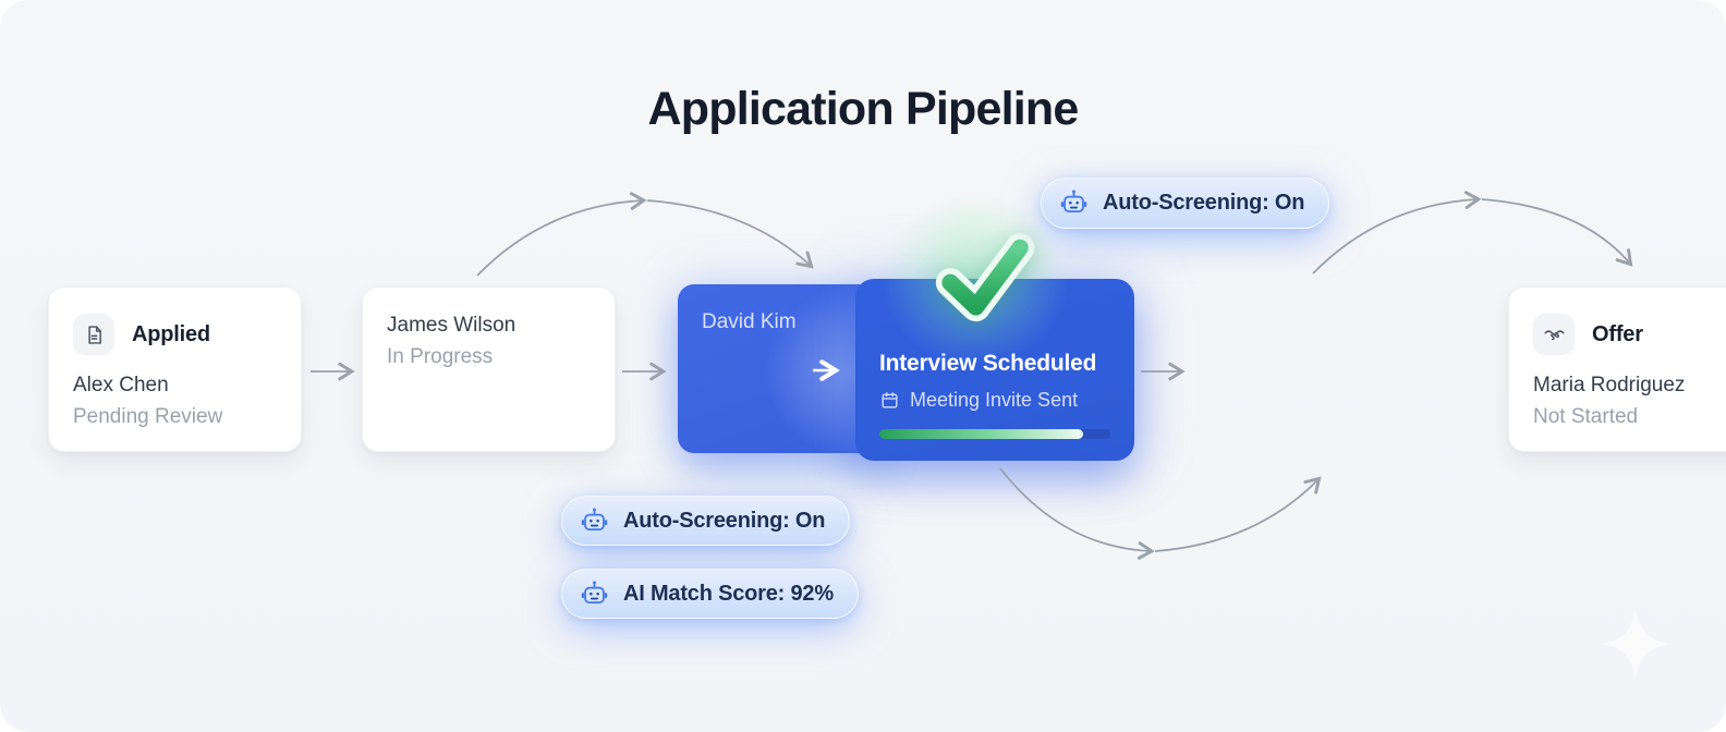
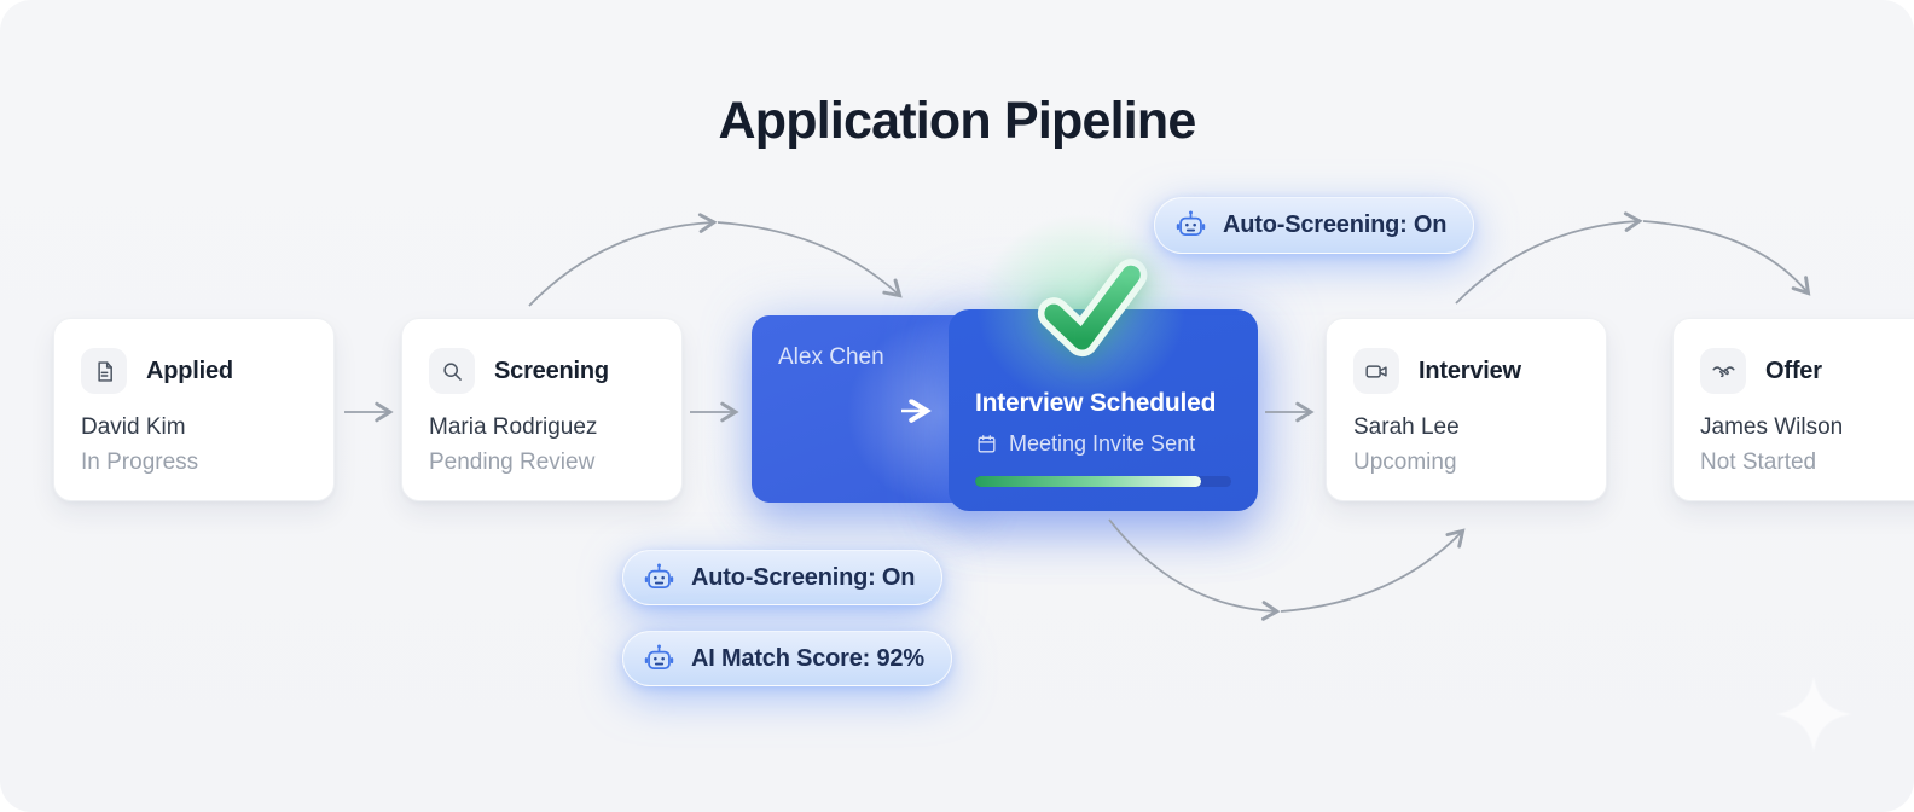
  Application Pipeline
  Applied
- Alex Chen
+ David Kim
- Pending Review
+ In Progress
+ Screening
- James Wilson
+ Maria Rodriguez
- In Progress
+ Pending Review
- David Kim
+ Alex Chen
  Interview Scheduled
  Meeting Invite Sent
+ Interview
+ Sarah Lee
+ Upcoming
  Offer
- Maria Rodriguez
+ James Wilson
  Not Started
  Auto-Screening: On
  Auto-Screening: On
  AI Match Score: 92%
